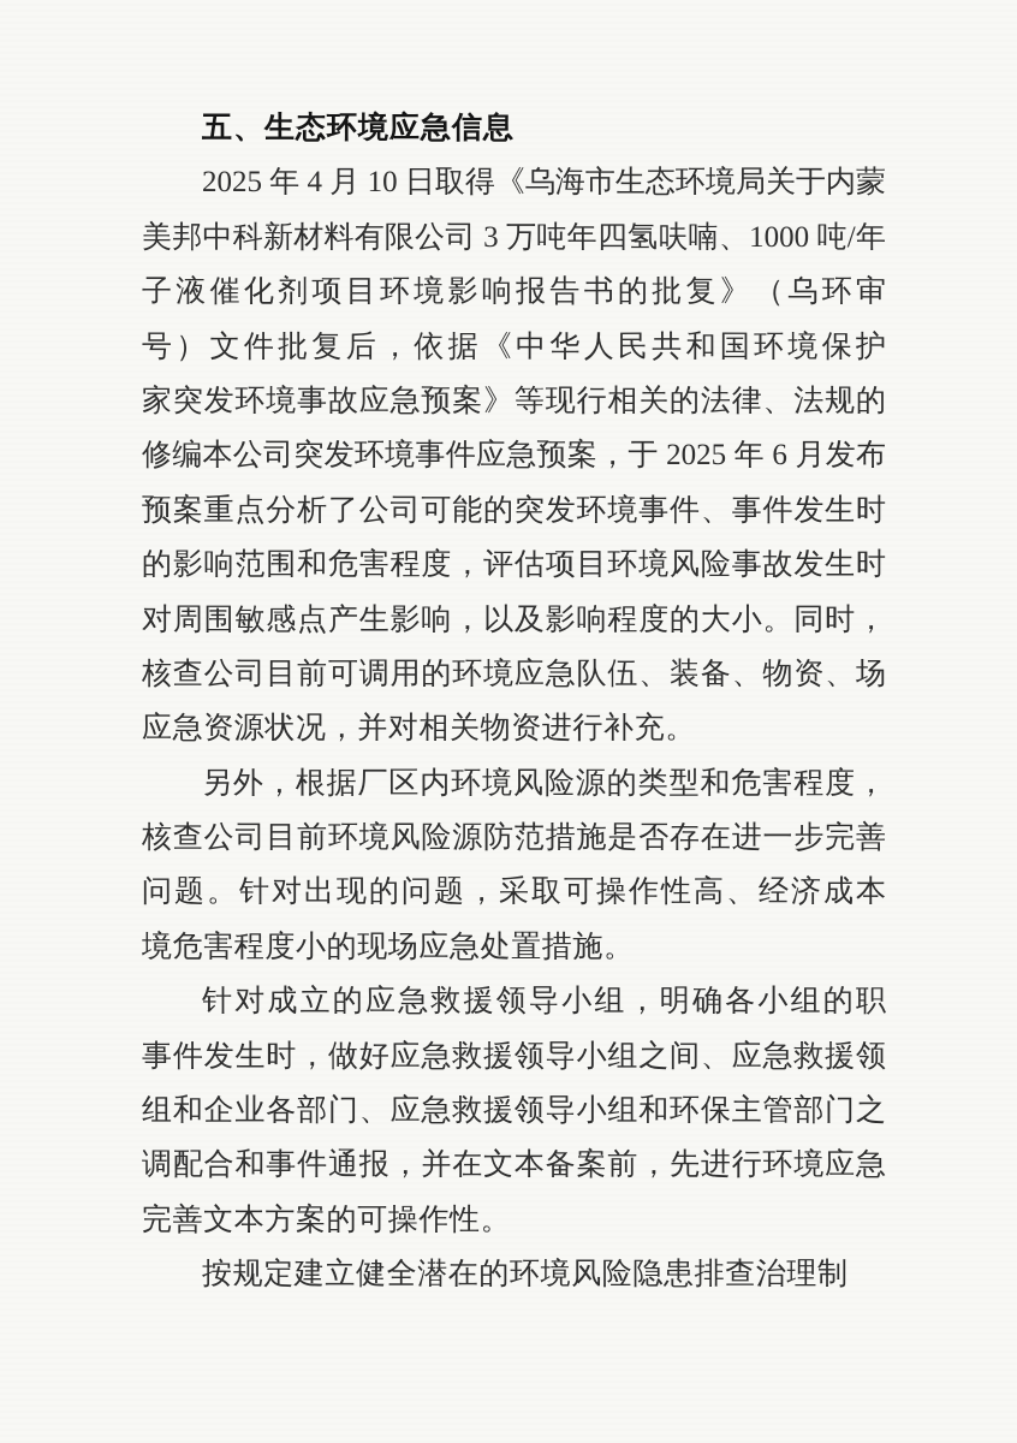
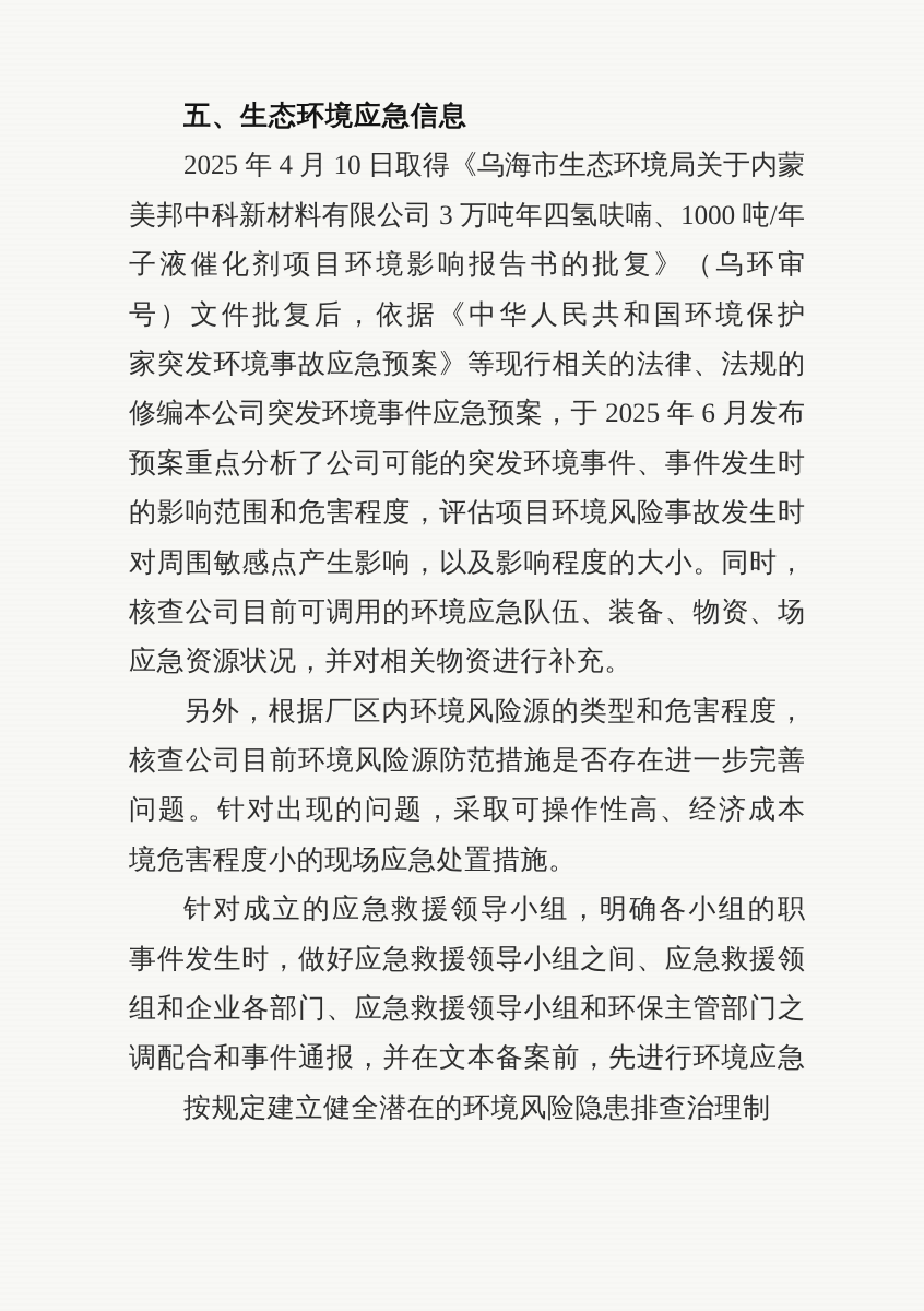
  五、生态环境应急信息
  2025 年 4 月 10 日取得《乌海市生态环境局关于内蒙
  美邦中科新材料有限公司 3 万吨年四氢呋喃、1000 吨/年
  子液催化剂项目环境影响报告书的批复》（乌环审
  号）文件批复后，依据《中华人民共和国环境保护
  家突发环境事故应急预案》等现行相关的法律、法规的
  修编本公司突发环境事件应急预案，于 2025 年 6 月发布
  预案重点分析了公司可能的突发环境事件、事件发生时
  的影响范围和危害程度，评估项目环境风险事故发生时
  对周围敏感点产生影响，以及影响程度的大小。同时，
  核查公司目前可调用的环境应急队伍、装备、物资、场
  应急资源状况，并对相关物资进行补充。
  另外，根据厂区内环境风险源的类型和危害程度，
  核查公司目前环境风险源防范措施是否存在进一步完善
  问题。针对出现的问题，采取可操作性高、经济成本
  境危害程度小的现场应急处置措施。
  针对成立的应急救援领导小组，明确各小组的职
  事件发生时，做好应急救援领导小组之间、应急救援领
  组和企业各部门、应急救援领导小组和环保主管部门之
  调配合和事件通报，并在文本备案前，先进行环境应急
- 完善文本方案的可操作性。
  按规定建立健全潜在的环境风险隐患排查治理制
